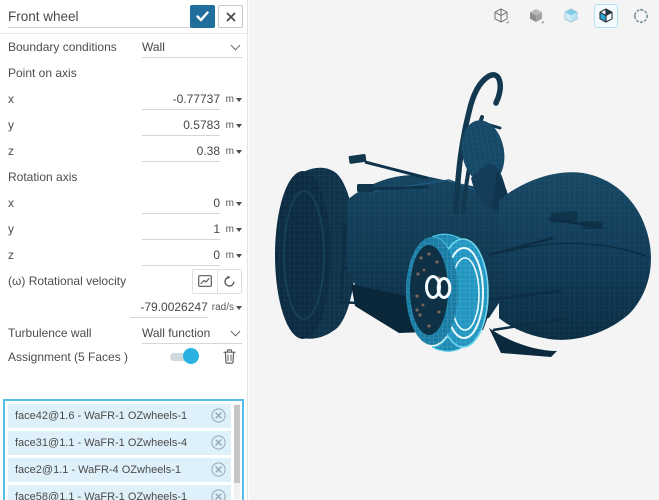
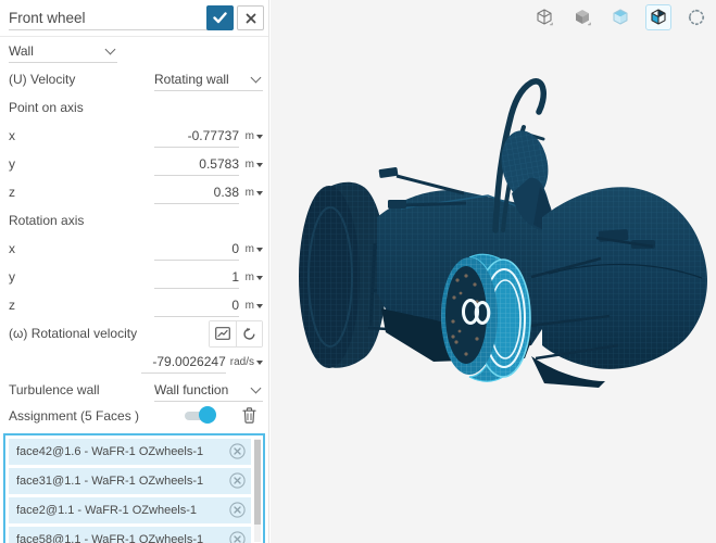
  Front wheel
- Boundary conditions
  Wall
+ (U) Velocity
+ Rotating wall
  Point on axis
  x
  -0.77737
  m
  y
  0.5783
  m
  z
  0.38
  m
  Rotation axis
  x
  0
  m
  y
  1
  m
  z
  0
  m
  (ω) Rotational velocity
  -79.0026247
  rad/s
  Turbulence wall
  Wall function
  Assignment (5 Faces )
  face42@1.6 - WaFR-1 OZwheels-1
- face31@1.1 - WaFR-1 OZwheels-4
+ face31@1.1 - WaFR-1 OZwheels-1
- face2@1.1 - WaFR-4 OZwheels-1
+ face2@1.1 - WaFR-1 OZwheels-1
  face58@1.1 - WaFR-1 OZwheels-1
